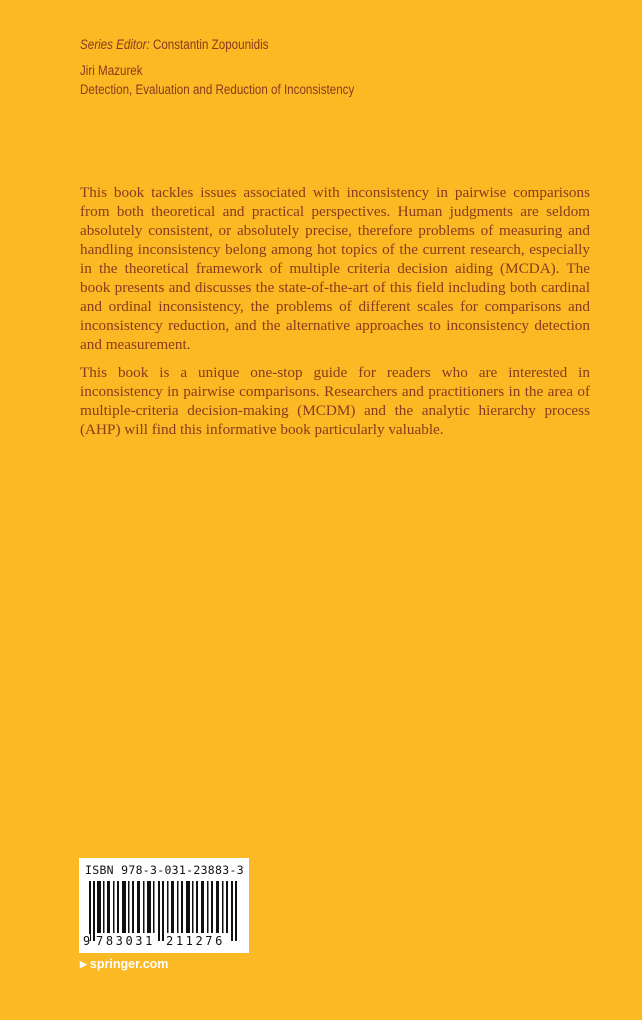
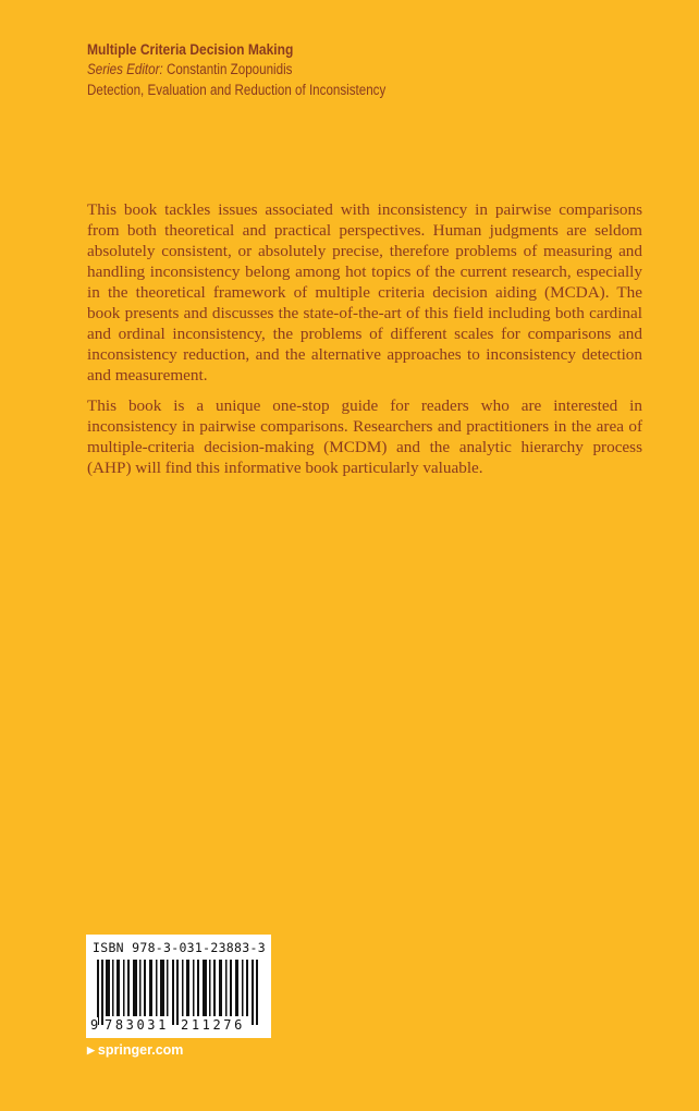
+ Multiple Criteria Decision Making
  Series Editor: Constantin Zopounidis
- Jiri Mazurek
  Detection, Evaluation and Reduction of Inconsistency
  This book tackles issues associated with inconsistency in pairwise comparisons from both theoretical and practical perspectives. Human judgments are seldom absolutely consistent, or absolutely precise, therefore problems of measuring and handling inconsistency belong among hot topics of the current research, especially in the theoretical framework of multiple criteria decision aiding (MCDA). The book presents and discusses the state-of-the-art of this field including both cardinal and ordinal inconsistency, the problems of different scales for comparisons and inconsistency reduction, and the alternative approaches to inconsistency detection and measurement.
  This book is a unique one-stop guide for readers who are interested in inconsistency in pairwise comparisons. Researchers and practitioners in the area of multiple-criteria decision-making (MCDM) and the analytic hierarchy process (AHP) will find this informative book particularly valuable.
  ISBN 978-3-031-23883-3
  9
  783031
  211276
  ▶ springer.com
